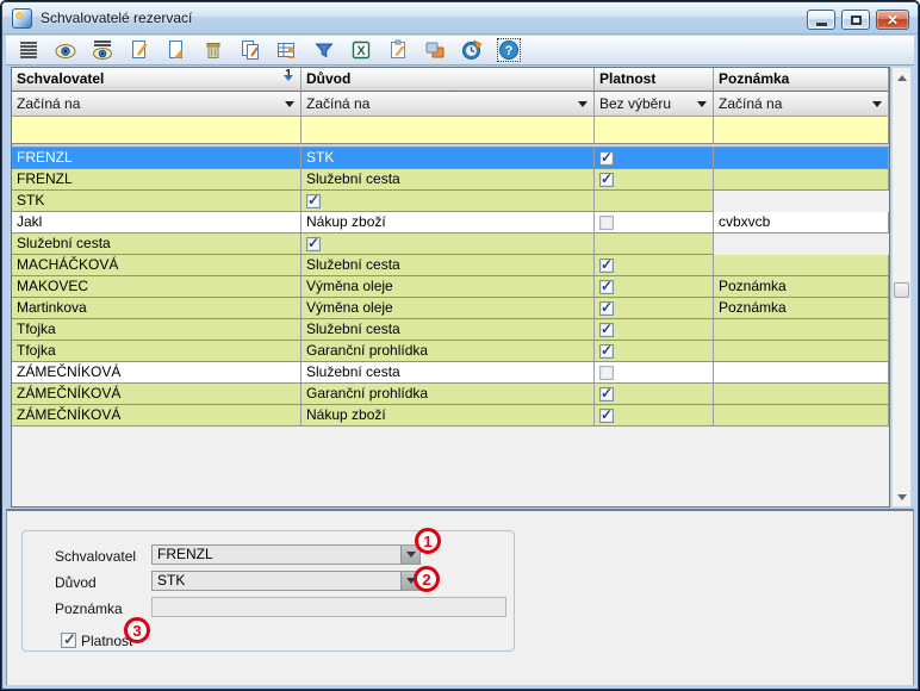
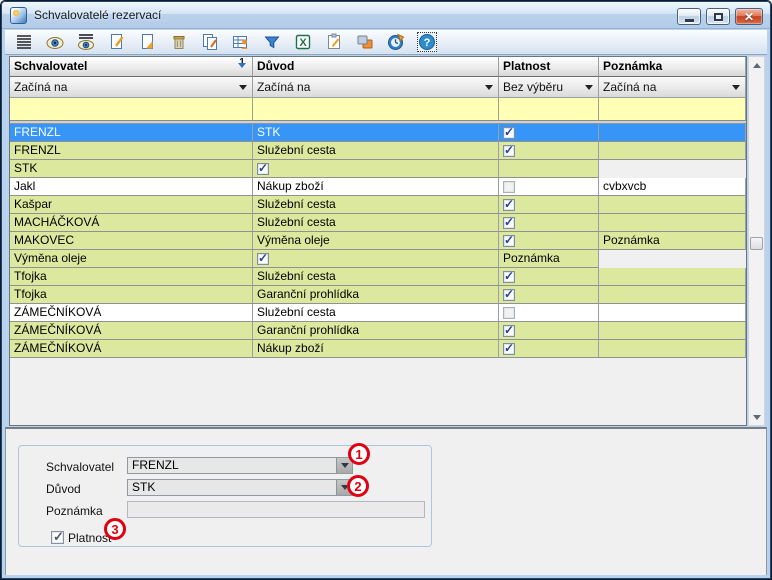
  Schvalovatelé rezervací
  ✕
  X
  ?
  Schvalovatel
  1
  Důvod
  Platnost
  Poznámka
  Začíná na
  Začíná na
  Bez výběru
  Začíná na
  FRENZL
  STK
  FRENZL
  Služební cesta
  STK
  Jakl
  Nákup zboží
  cvbxvcb
+ Kašpar
  Služební cesta
  MACHÁČKOVÁ
  Služební cesta
  MAKOVEC
  Výměna oleje
  Poznámka
- Martinkova
  Výměna oleje
  Poznámka
  Tfojka
  Služební cesta
  Tfojka
  Garanční prohlídka
  ZÁMEČNÍKOVÁ
  Služební cesta
  ZÁMEČNÍKOVÁ
  Garanční prohlídka
  ZÁMEČNÍKOVÁ
  Nákup zboží
  Schvalovatel
  FRENZL
  Důvod
  STK
  Poznámka
  Platnos
  1
  2
  3
